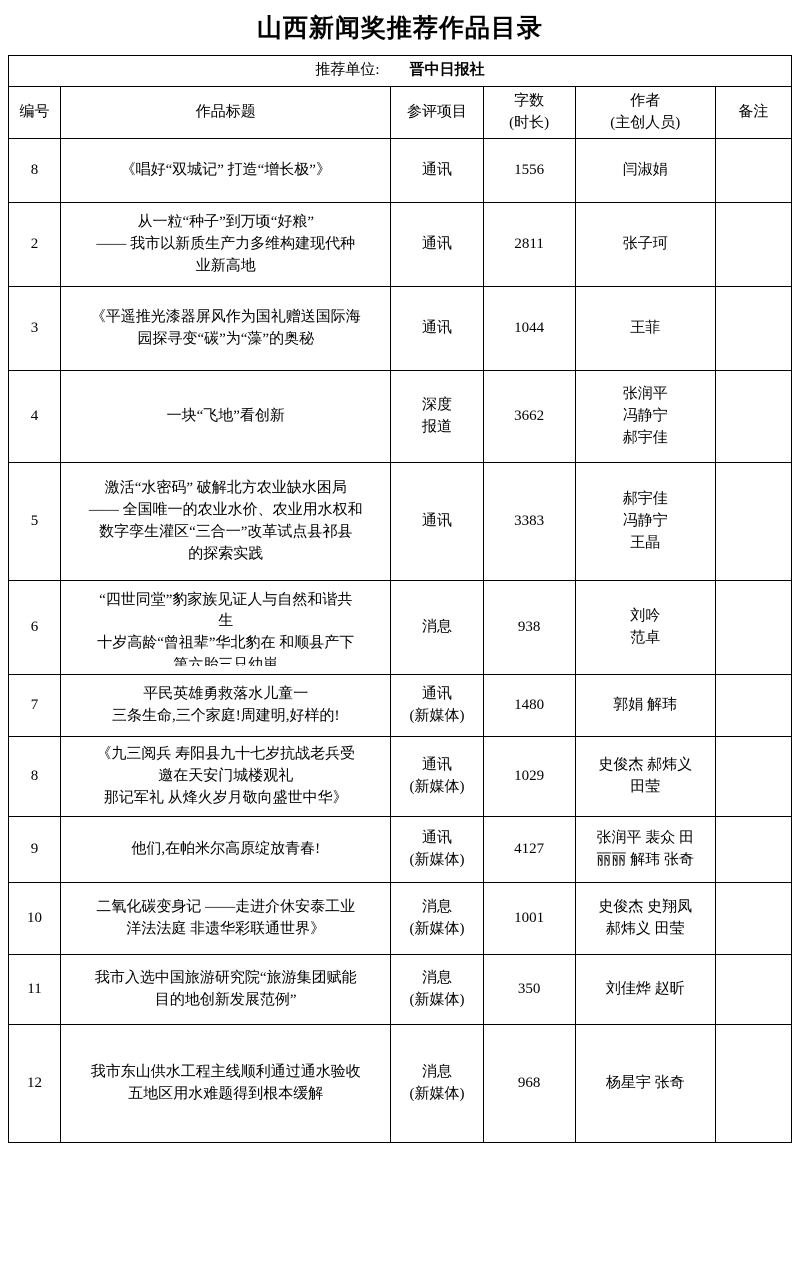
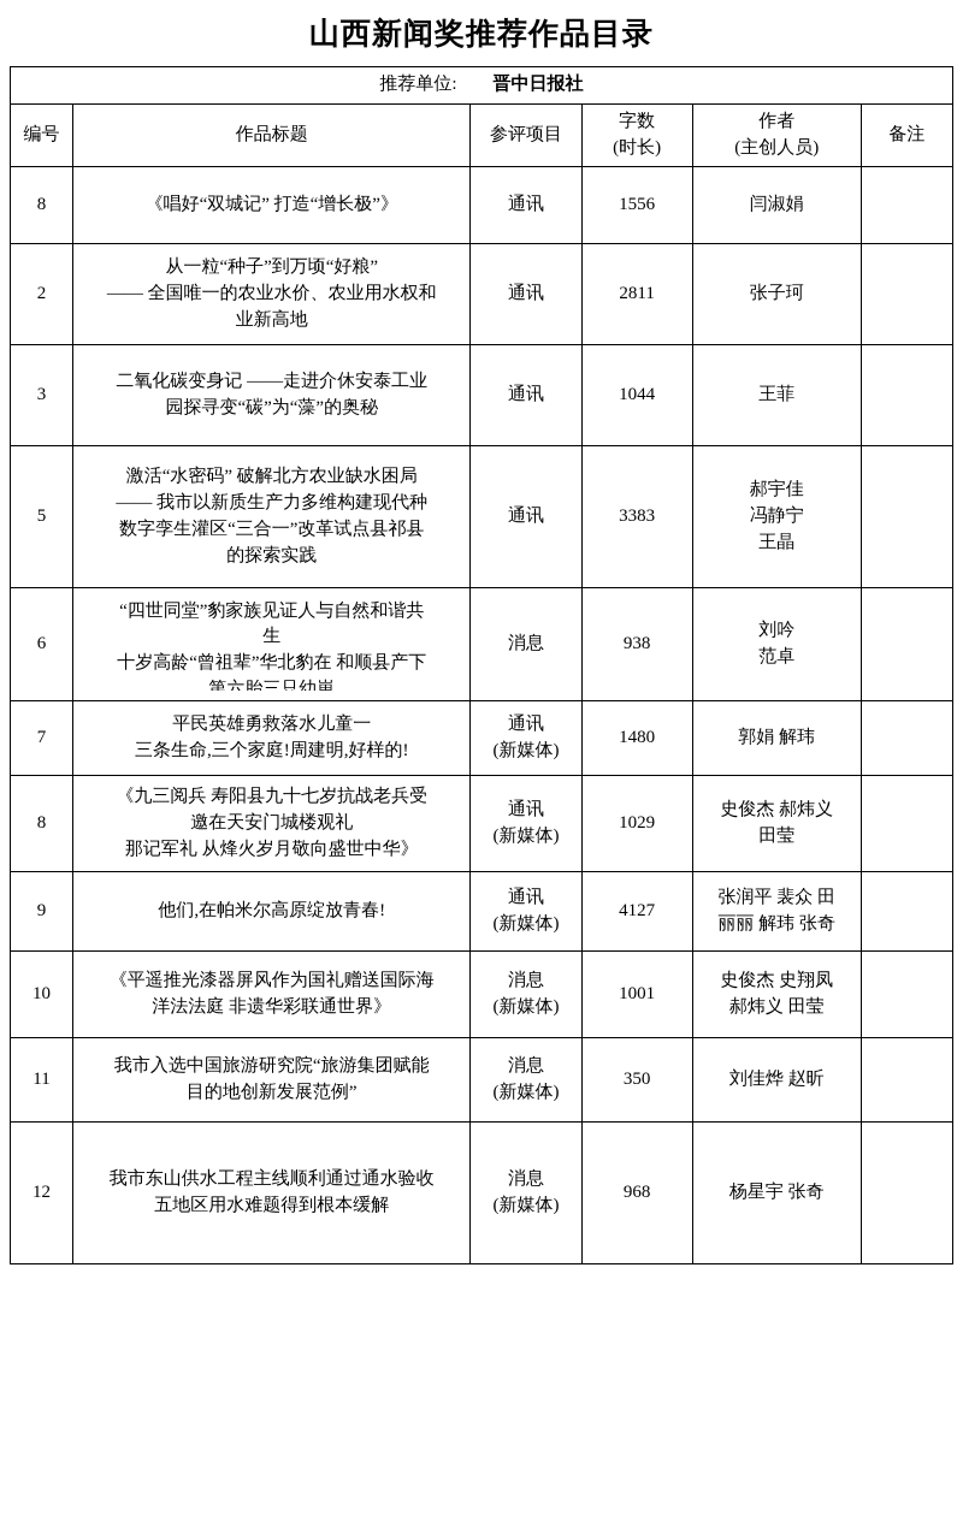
  山西新闻奖推荐作品目录
  推荐单位: 晋中日报社
  编号	作品标题	参评项目	字数 (时长)	作者 (主创人员)	备注
  8	《唱好“双城记” 打造“增长极”》	通讯	1556	闫淑娟
- 2	从一粒“种子”到万顷“好粮”—— 我市以新质生产力多维构建现代种业新高地	通讯	2811	张子珂
+ 2	从一粒“种子”到万顷“好粮”—— 全国唯一的农业水价、农业用水权和业新高地	通讯	2811	张子珂
- 3	《平遥推光漆器屏风作为国礼赠送国际海园探寻变“碳”为“藻”的奥秘	通讯	1044	王菲
+ 3	二氧化碳变身记 ——走进介休安泰工业园探寻变“碳”为“藻”的奥秘	通讯	1044	王菲
- 4	一块“飞地”看创新	深度报道	3662	张润平冯静宁郝宇佳
- 5	激活“水密码” 破解北方农业缺水困局—— 全国唯一的农业水价、农业用水权和数字孪生灌区“三合一”改革试点县祁县的探索实践	通讯	3383	郝宇佳冯静宁王晶
+ 5	激活“水密码” 破解北方农业缺水困局—— 我市以新质生产力多维构建现代种数字孪生灌区“三合一”改革试点县祁县的探索实践	通讯	3383	郝宇佳冯静宁王晶
  6	“四世同堂”豹家族见证人与自然和谐共生十岁高龄“曾祖辈”华北豹在 和顺县产下第六胎三只幼崽	消息	938	刘吟范卓
  7	平民英雄勇救落水儿童一三条生命,三个家庭!周建明,好样的!	通讯(新媒体)	1480	郭娟 解玮
  8	《九三阅兵 寿阳县九十七岁抗战老兵受邀在天安门城楼观礼那记军礼 从烽火岁月敬向盛世中华》	通讯(新媒体)	1029	史俊杰 郝炜义田莹
  9	他们,在帕米尔高原绽放青春!	通讯(新媒体)	4127	张润平 裴众 田丽丽 解玮 张奇
- 10	二氧化碳变身记 ——走进介休安泰工业洋法法庭 非遗华彩联通世界》	消息(新媒体)	1001	史俊杰 史翔凤郝炜义 田莹
+ 10	《平遥推光漆器屏风作为国礼赠送国际海洋法法庭 非遗华彩联通世界》	消息(新媒体)	1001	史俊杰 史翔凤郝炜义 田莹
  11	我市入选中国旅游研究院“旅游集团赋能目的地创新发展范例”	消息(新媒体)	350	刘佳烨 赵昕
  12	我市东山供水工程主线顺利通过通水验收五地区用水难题得到根本缓解	消息(新媒体)	968	杨星宇 张奇
